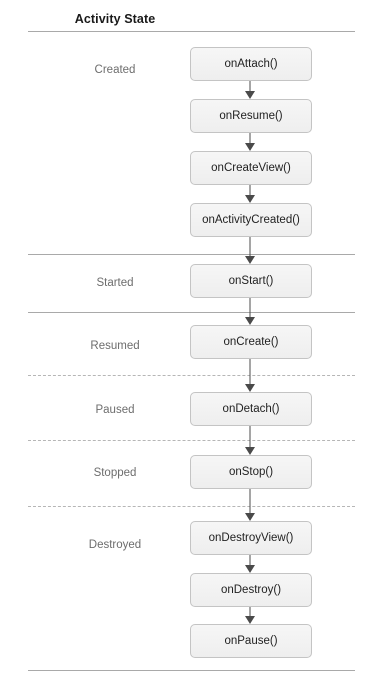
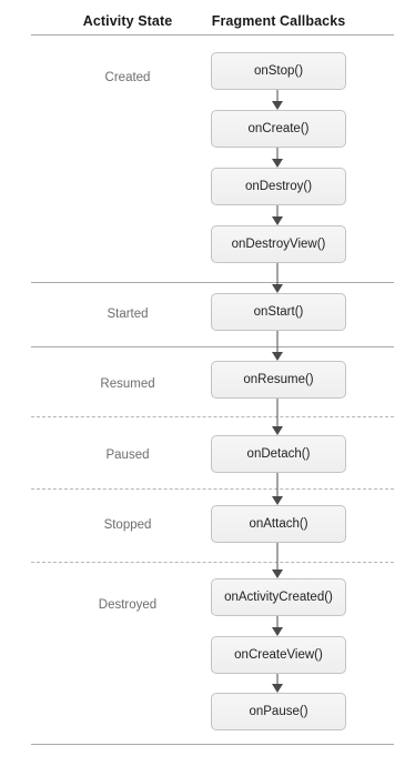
  Activity State
+ Fragment Callbacks
  Created
  Started
  Resumed
  Paused
  Stopped
  Destroyed
- onAttach()
+ onStop()
- onResume()
+ onCreate()
- onCreateView()
+ onDestroy()
- onActivityCreated()
+ onDestroyView()
  onStart()
- onCreate()
+ onResume()
  onDetach()
- onStop()
+ onAttach()
- onDestroyView()
+ onActivityCreated()
- onDestroy()
+ onCreateView()
  onPause()
